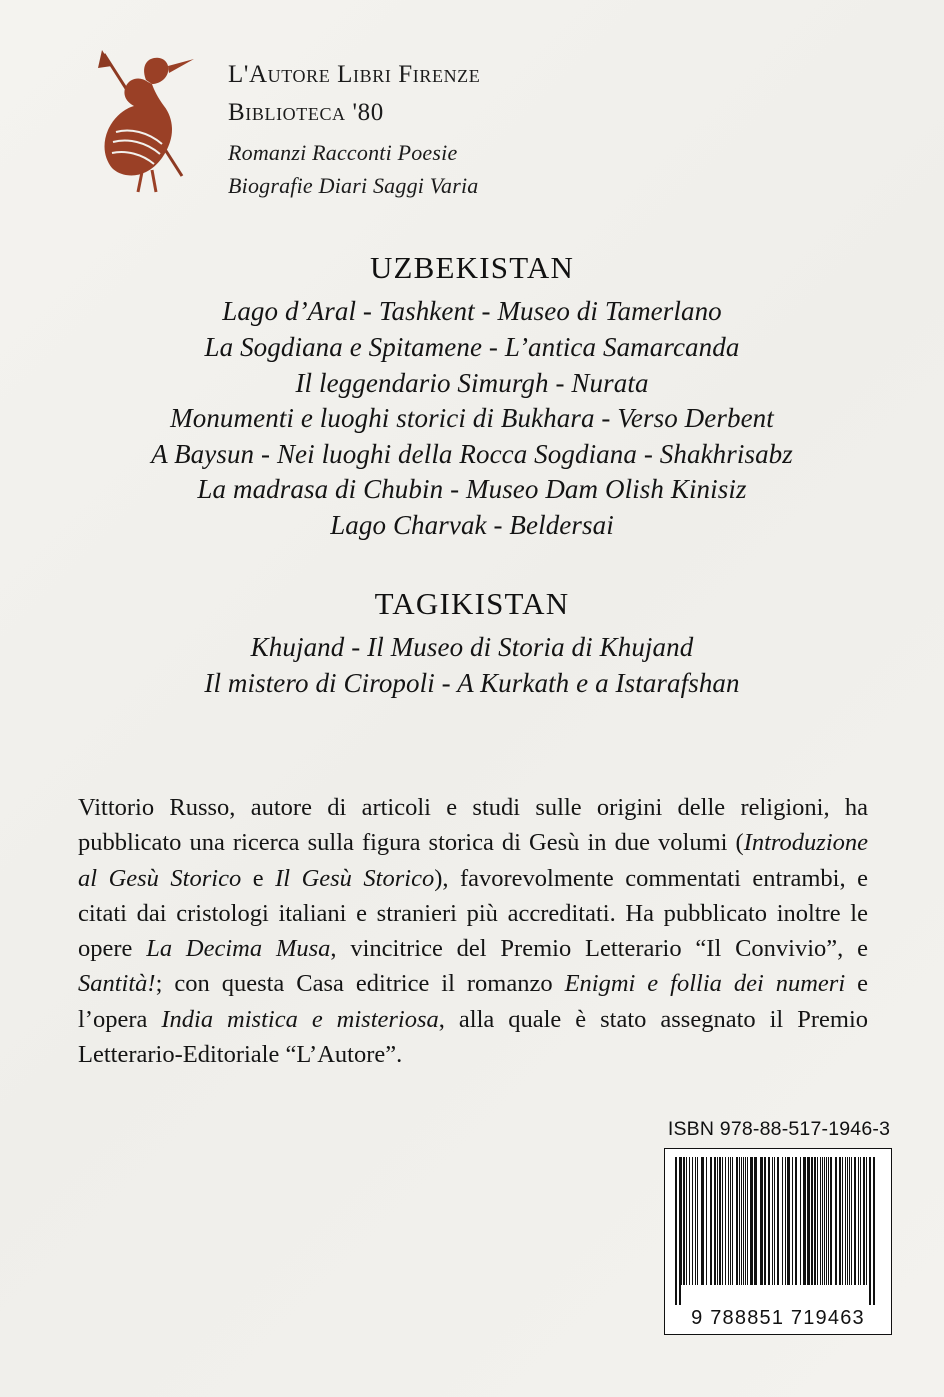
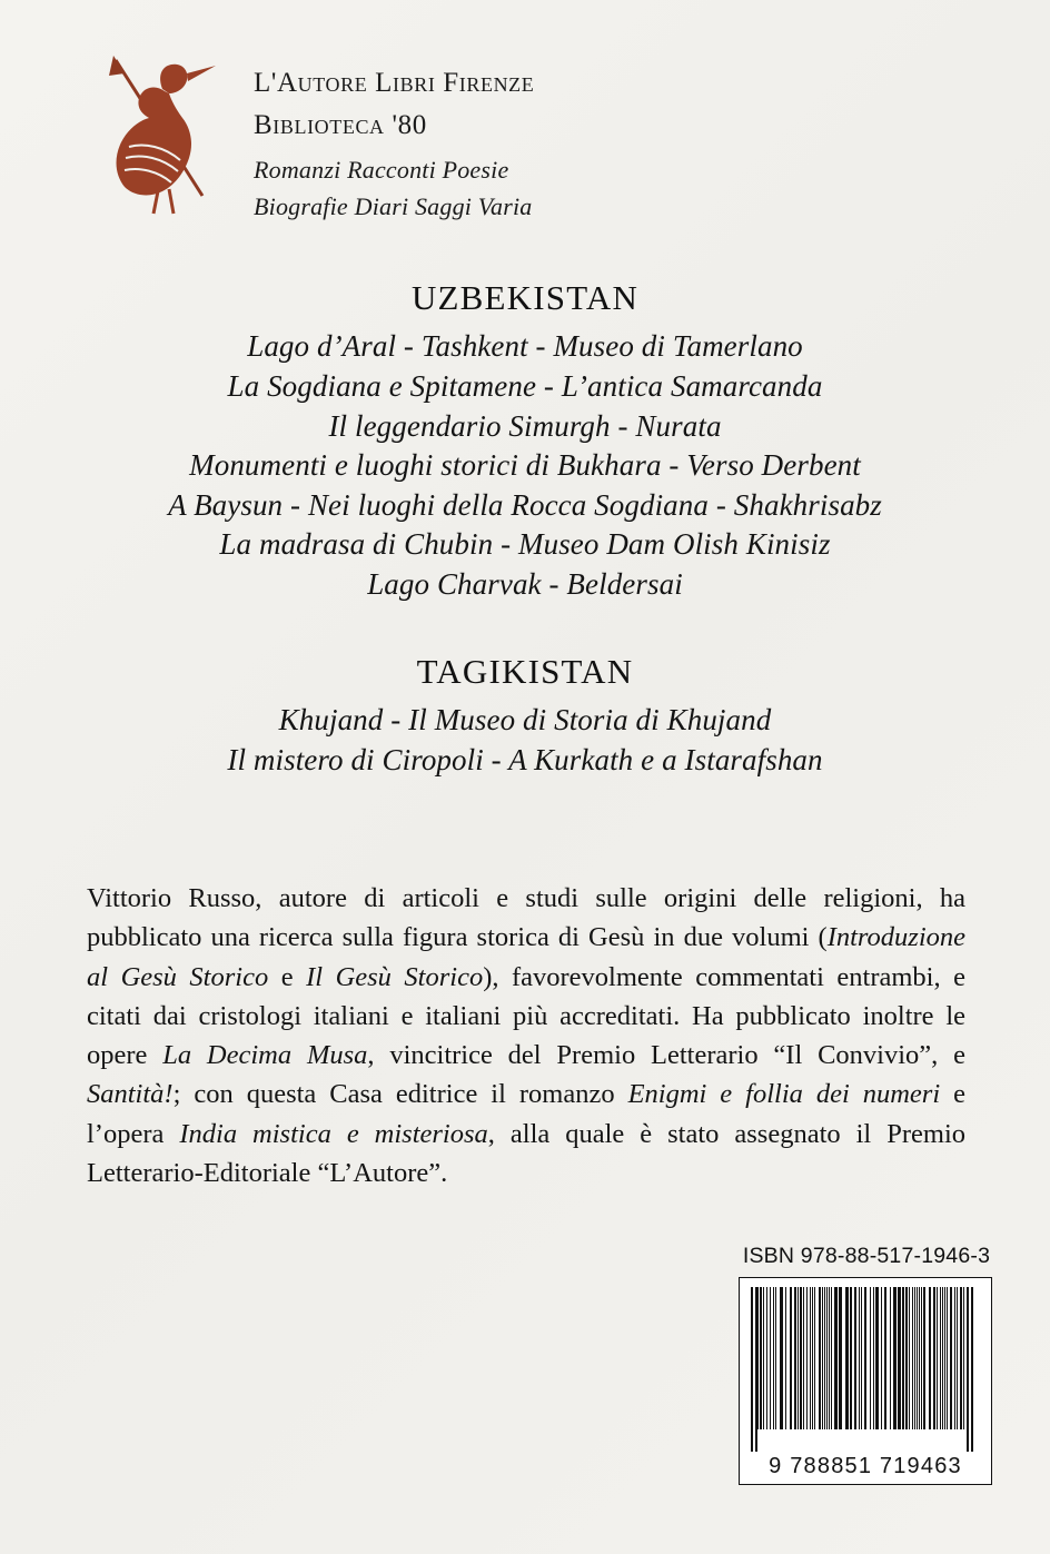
  L'Autore Libri Firenze
  Biblioteca '80
  Romanzi Racconti Poesie
  Biografie Diari Saggi Varia
  UZBEKISTAN
  Lago d’Aral - Tashkent - Museo di Tamerlano
  La Sogdiana e Spitamene - L’antica Samarcanda
  Il leggendario Simurgh - Nurata
  Monumenti e luoghi storici di Bukhara - Verso Derbent
  A Baysun - Nei luoghi della Rocca Sogdiana - Shakhrisabz
  La madrasa di Chubin - Museo Dam Olish Kinisiz
  Lago Charvak - Beldersai
  TAGIKISTAN
  Khujand - Il Museo di Storia di Khujand
  Il mistero di Ciropoli - A Kurkath e a Istarafshan
- Vittorio Russo, autore di articoli e studi sulle origini delle religioni, ha pubblicato una ricerca sulla figura storica di Gesù in due volumi (Introduzione al Gesù Storico e Il Gesù Storico), favorevolmente commentati entrambi, e citati dai cristologi italiani e stranieri più accreditati. Ha pubblicato inoltre le opere La Decima Musa, vincitrice del Premio Letterario “Il Convivio”, e Santità!; con questa Casa editrice il romanzo Enigmi e follia dei numeri e l’opera India mistica e misteriosa, alla quale è stato assegnato il Premio Letterario-Editoriale “L’Autore”.
+ Vittorio Russo, autore di articoli e studi sulle origini delle religioni, ha pubblicato una ricerca sulla figura storica di Gesù in due volumi (Introduzione al Gesù Storico e Il Gesù Storico), favorevolmente commentati entrambi, e citati dai cristologi italiani e italiani più accreditati. Ha pubblicato inoltre le opere La Decima Musa, vincitrice del Premio Letterario “Il Convivio”, e Santità!; con questa Casa editrice il romanzo Enigmi e follia dei numeri e l’opera India mistica e misteriosa, alla quale è stato assegnato il Premio Letterario-Editoriale “L’Autore”.
  ISBN 978-88-517-1946-3
  9 788851 719463
